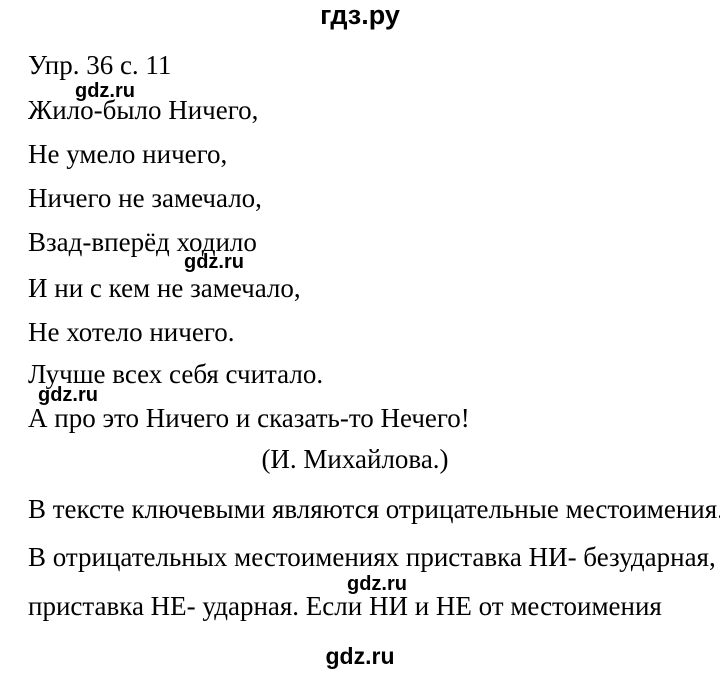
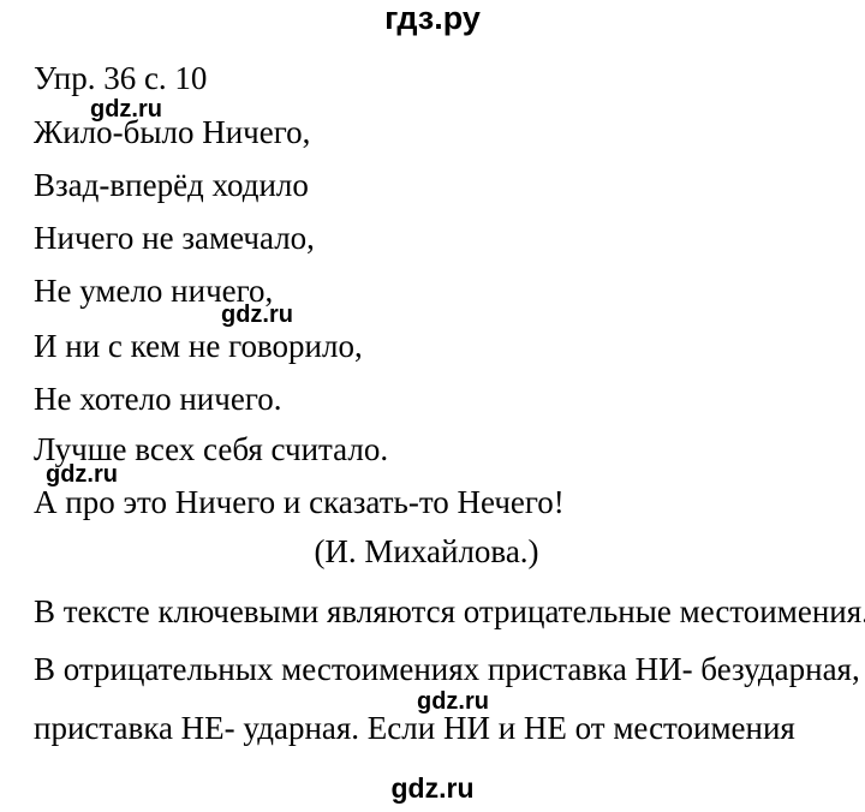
  гдз.ру
- Упр. 36 с. 11
+ Упр. 36 с. 10
  gdz.ru
  Жило-было Ничего,
- Не умело ничего,
+ Взад-вперёд ходило
  Ничего не замечало,
- Взад-вперёд ходило
+ Не умело ничего,
  gdz.ru
- И ни с кем не замечало,
+ И ни с кем не говорило,
  Не хотело ничего.
  Лучше всех себя считало.
  gdz.ru
  А про это Ничего и сказать-то Нечего!
  (И. Михайлова.)
  В тексте ключевыми являются отрицательные местоимения
  В отрицательных местоимениях приставка НИ- безударная,
  gdz.ru
  приставка НЕ- ударная. Если НИ и НЕ от местоимения
  gdz.ru
